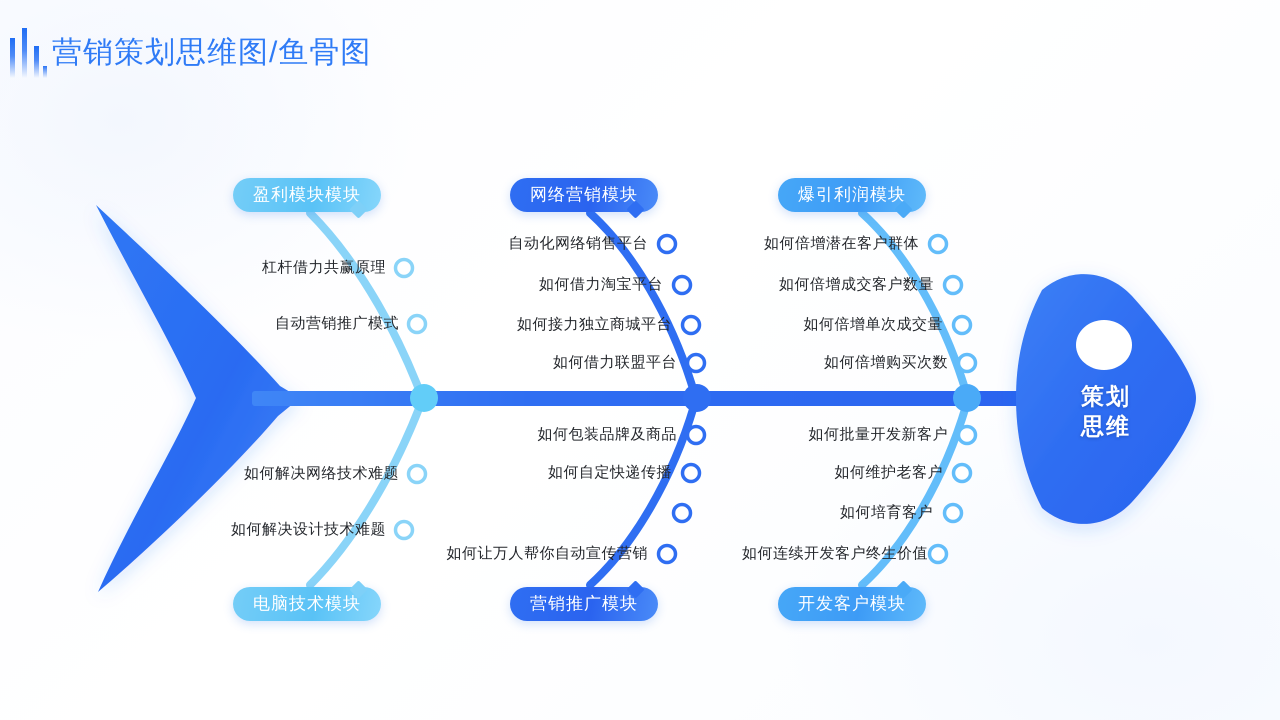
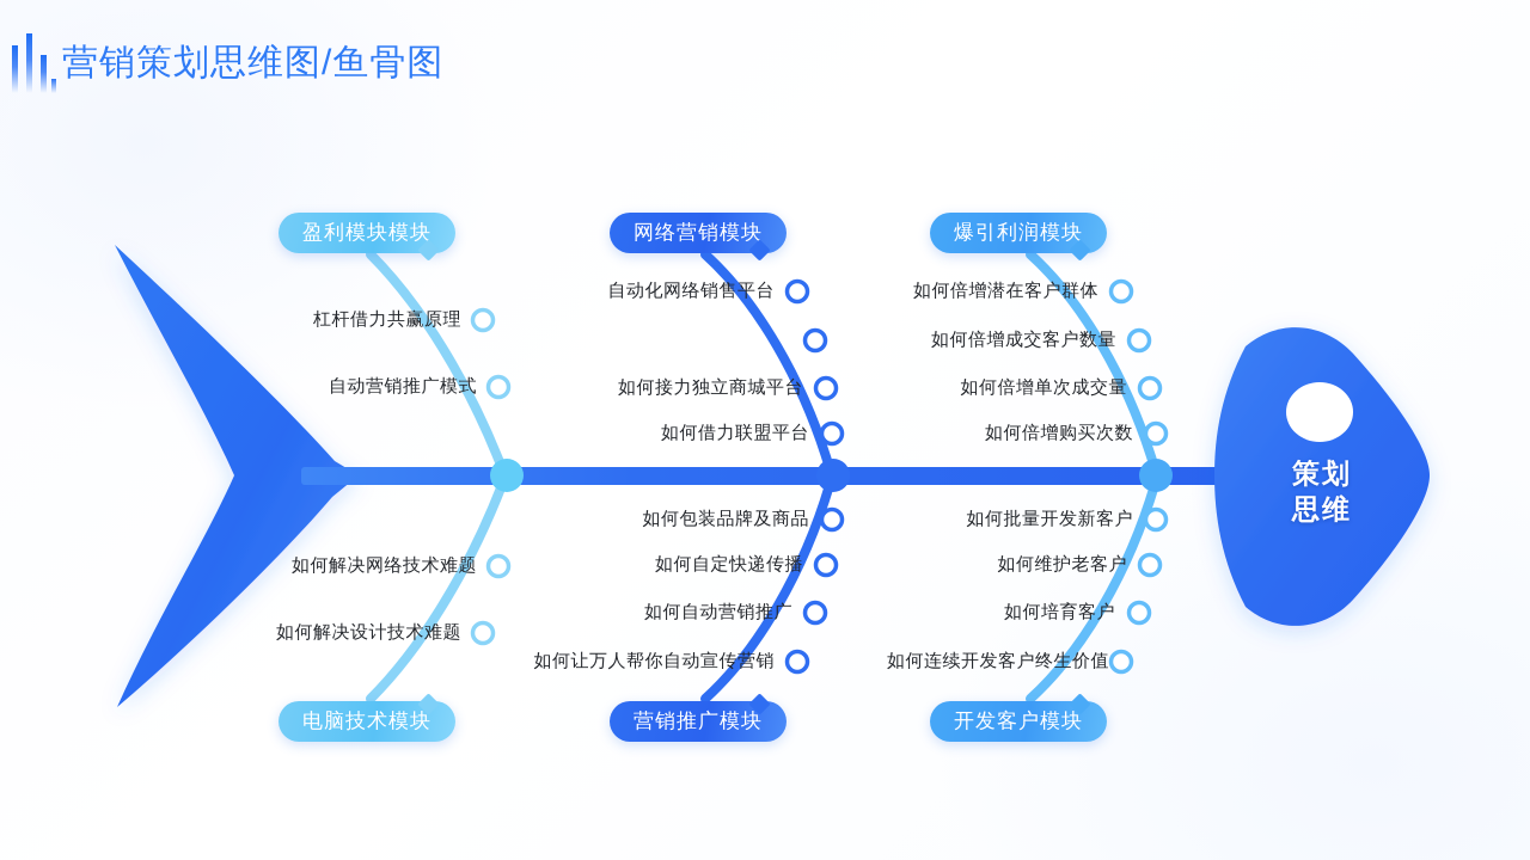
  营销策划思维图/鱼骨图
  盈利模块模块
  网络营销模块
  爆引利润模块
  电脑技术模块
  营销推广模块
  开发客户模块
  杠杆借力共赢原理
  自动营销推广模式
  如何解决网络技术难题
  如何解决设计技术难题
  自动化网络销售平台
- 如何借力淘宝平台
  如何接力独立商城平台
  如何借力联盟平台
  如何包装品牌及商品
  如何自定快递传播
+ 如何自动营销推广
  如何让万人帮你自动宣传营销
  如何倍增潜在客户群体
  如何倍增成交客户数量
  如何倍增单次成交量
  如何倍增购买次数
  如何批量开发新客户
  如何维护老客户
  如何培育客户
  如何连续开发客户终生价值
  策划
  思维
